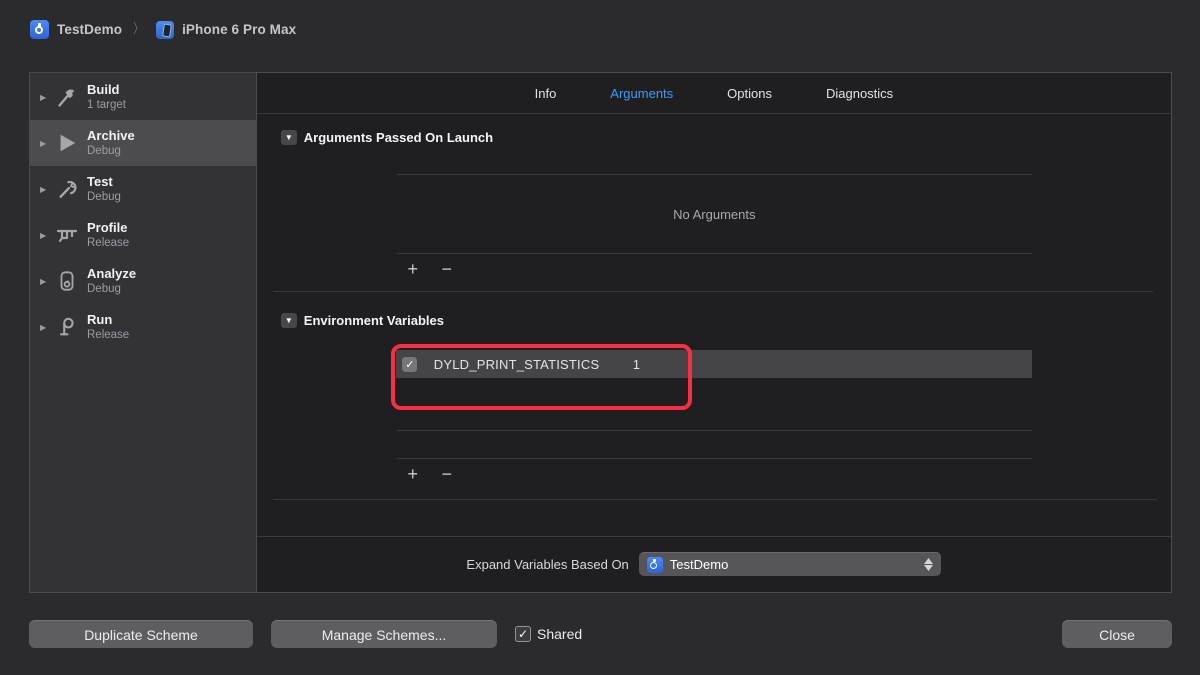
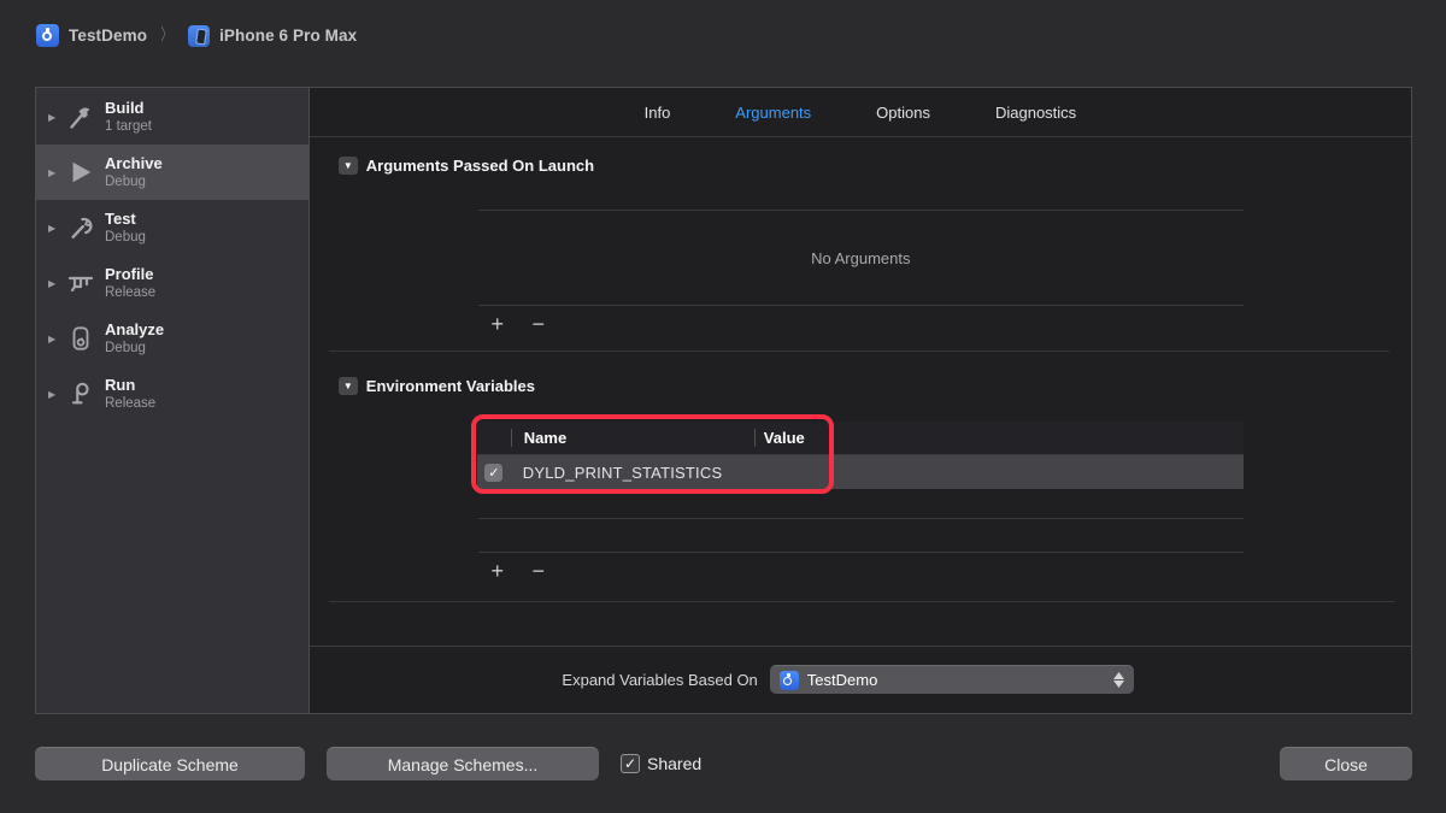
  TestDemo
  〉
  iPhone 6 Pro Max
  ▶
  Build
  1 target
  ▶
  Archive
  Debug
  ▶
  Test
  Debug
  ▶
  Profile
  Release
  ▶
  Analyze
  Debug
  ▶
  Run
  Release
  Info
  Arguments
  Options
  Diagnostics
  ▼
  Arguments Passed On Launch
  No Arguments
  +
  −
  ▼
  Environment Variables
+ Name
+ Value
  ✓
  DYLD_PRINT_STATISTICS
- 1
  +
  −
  Expand Variables Based On
  TestDemo
  Duplicate Scheme
  Manage Schemes...
  ✓
  Shared
  Close
